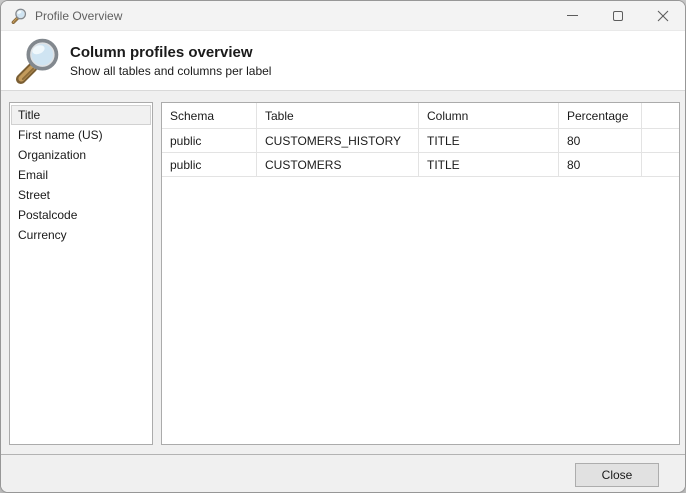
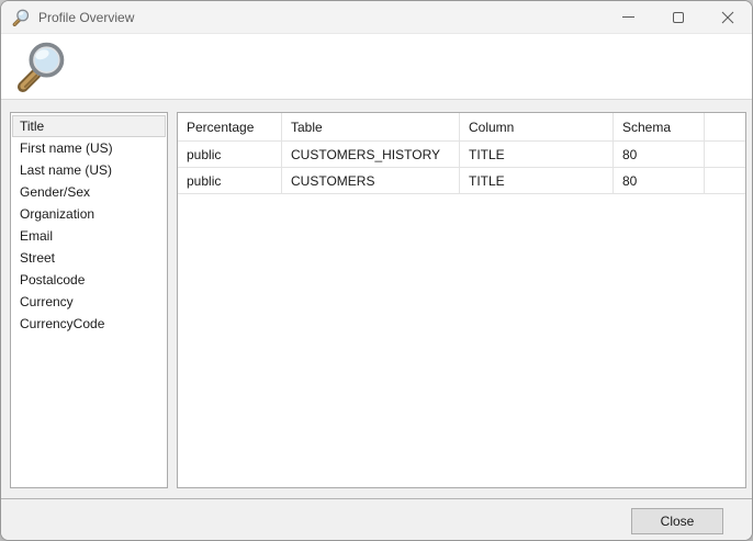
  Profile Overview
- Column profiles overview
- Show all tables and columns per label
  Title
  First name (US)
+ Last name (US)
+ Gender/Sex
  Organization
  Email
  Street
  Postalcode
  Currency
+ CurrencyCode
- Schema
+ Percentage
  Table
  Column
- Percentage
+ Schema
  public
  CUSTOMERS_HISTORY
  TITLE
  80
  public
  CUSTOMERS
  TITLE
  80
  Close
